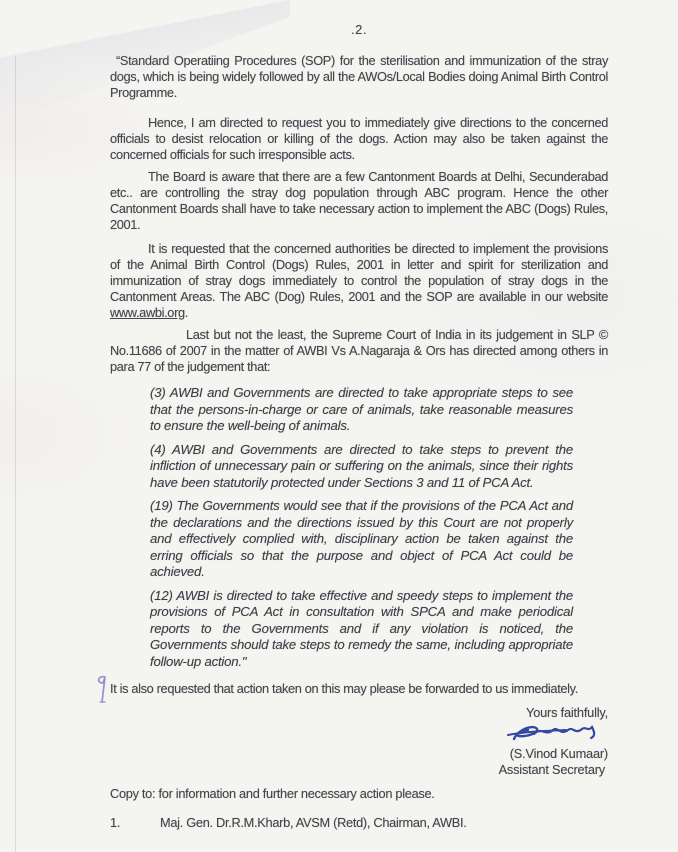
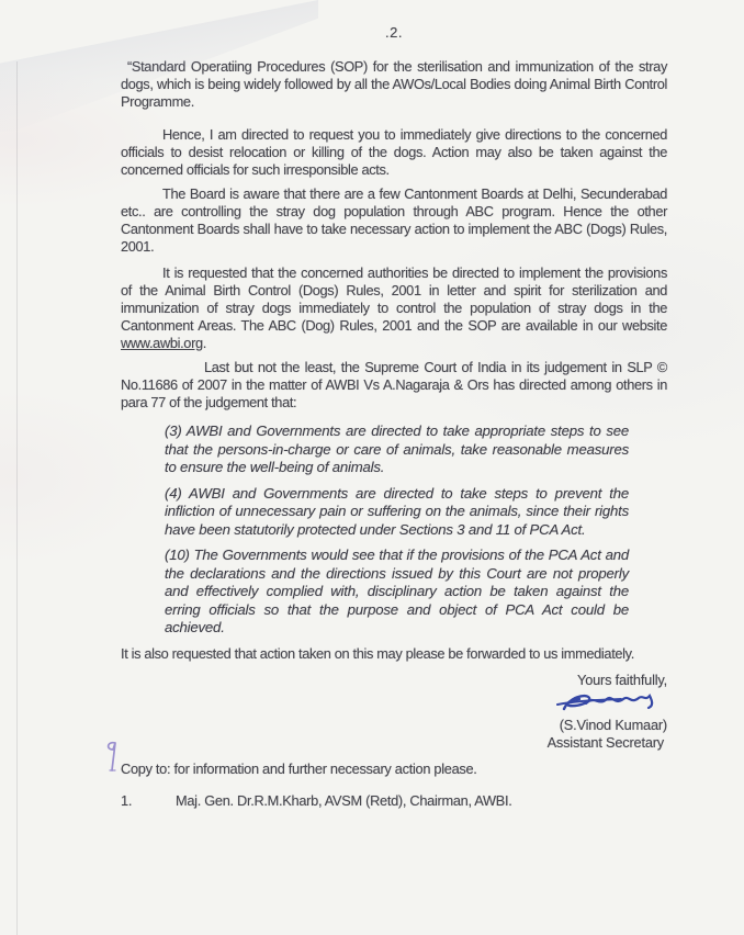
  .2.
  Operatiing Procedures (SOP) for the sterilisation and immunization of the stray s, which is being widely followed by all the AWOs/Local Bodies doing Animal Birth Control Programme.
  Hence, I am directed to request you to immediately give directions to the concerned officials to desist relocation or killing of the dogs. Action may also be taken against the concerned officials for such irresponsible acts.
  The Board is aware that there are a few Cantonment Boards at Delhi, Secunderabad etc.. are controlling the stray dog population through ABC program. Hence the other Cantonment Boards shall have to take necessary action to implement the ABC (Dogs) Rules, 2001.
  It is requested that the concerned authorities be directed to implement the provisions of the Animal Birth Control (Dogs) Rules, 2001 in letter and spirit for sterilization and immunization of stray dogs immediately to control the population of stray dogs in the Cantonment Areas. The ABC (Dog) Rules, 2001 and the SOP are available in our website www.awbi.org.
  Last but not the least, the Supreme Court of India in its judgement in SLP © No.11686 of 2007 in the matter of AWBI Vs A.Nagaraja & Ors has directed among others in para 77 of the judgement that:
  (3) AWBI and Governments are directed to take appropriate steps to see that the persons-in-charge or care of animals, take reasonable measures to ensure the well-being of animals.
  (4) AWBI and Governments are directed to take steps to prevent the infliction of unnecessary pain or suffering on the animals, since their rights have been statutorily protected under Sections 3 and 11 of PCA Act.
- (19) The Governments would see that if the provisions of the PCA Act and the declarations and the directions issued by this Court are not properly and effectively complied with, disciplinary action be taken against the erring officials so that the purpose and object of PCA Act could be achieved.
+ (10) The Governments would see that if the provisions of the PCA Act and the declarations and the directions issued by this Court are not properly and effectively complied with, disciplinary action be taken against the erring officials so that the purpose and object of PCA Act could be achieved.
- (12) AWBI is directed to take effective and speedy steps to implement the provisions of PCA Act in consultation with SPCA and make periodical reports to the Governments and if any violation is noticed, the Governments should take steps to remedy the same, including appropriate follow-up action."
  It is also requested that action taken on this may please be forwarded to us immediately.
  Yours faithfully,
  (S.Vinod Kumaar)
  Assistant Secretary
  Copy to: for information and further necessary action please.
  1.
  Maj. Gen. Dr.R.M.Kharb, AVSM (Retd), Chairman, AWBI.
